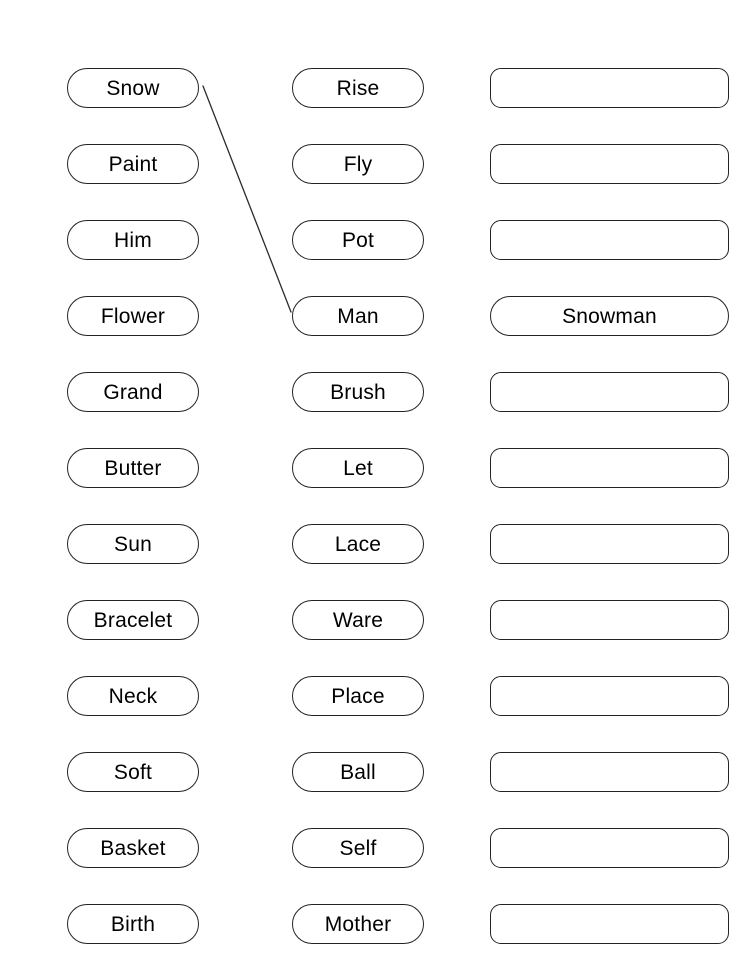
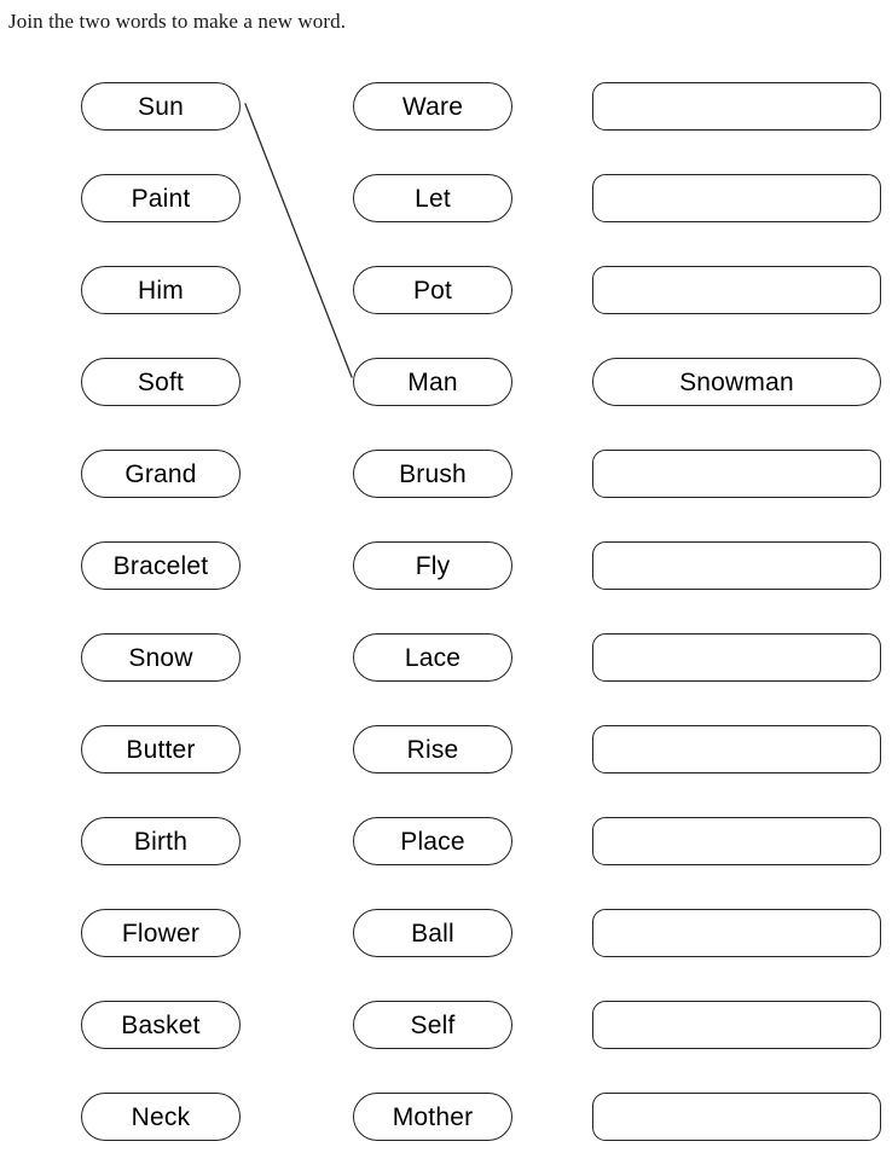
+ Join the two words to make a new word.
- Snow
+ Sun
- Rise
+ Ware
  Paint
- Fly
+ Let
  Him
  Pot
- Flower
+ Soft
  Man
  Snowman
  Grand
  Brush
- Butter
+ Bracelet
- Let
+ Fly
- Sun
+ Snow
  Lace
- Bracelet
+ Butter
- Ware
+ Rise
- Neck
+ Birth
  Place
- Soft
+ Flower
  Ball
  Basket
  Self
- Birth
+ Neck
  Mother
